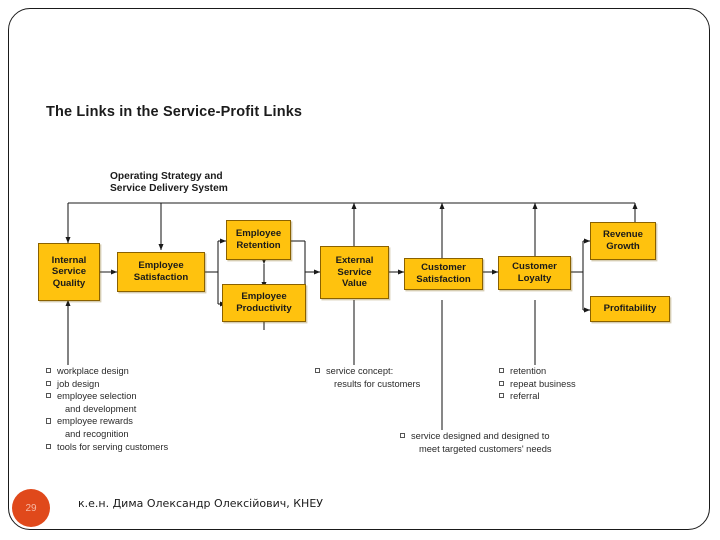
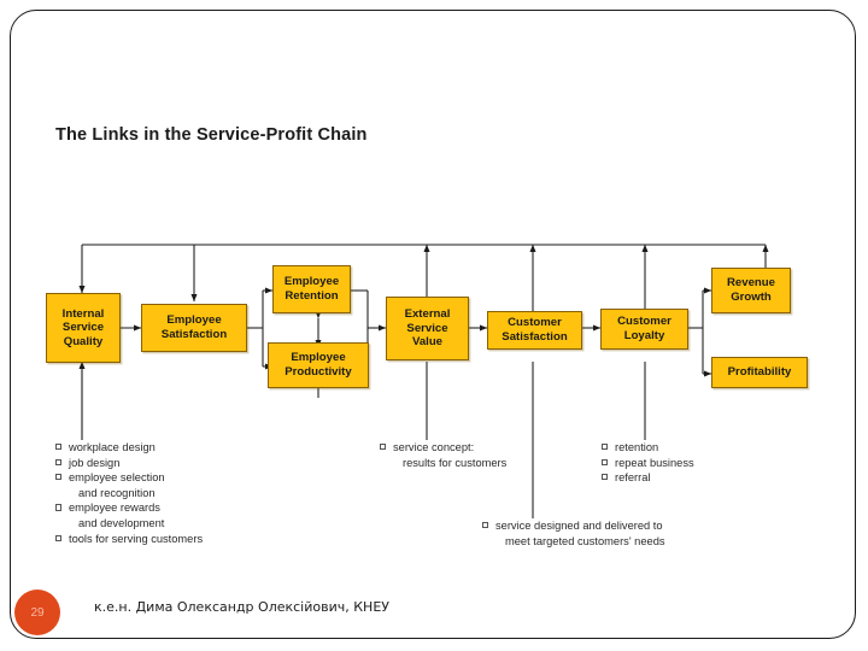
- The Links in the Service-Profit Links
+ The Links in the Service-Profit Chain
- Operating Strategy and
- Service Delivery System
  Internal
  Service
  Quality
  Employee
  Satisfaction
  Employee
  Retention
  Employee
  Productivity
  External
  Service
  Value
  Customer
  Satisfaction
  Customer
  Loyalty
  Revenue
  Growth
  Profitability
  workplace design
  job design
  employee selection
- and development
+ and recognition
  employee rewards
- and recognition
+ and development
  tools for serving customers
  service concept:
  results for customers
  retention
  repeat business
  referral
- service designed and designed to
+ service designed and delivered to
  meet targeted customers' needs
  29
  к.е.н. Дима Олександр Олексійович, КНЕУ
